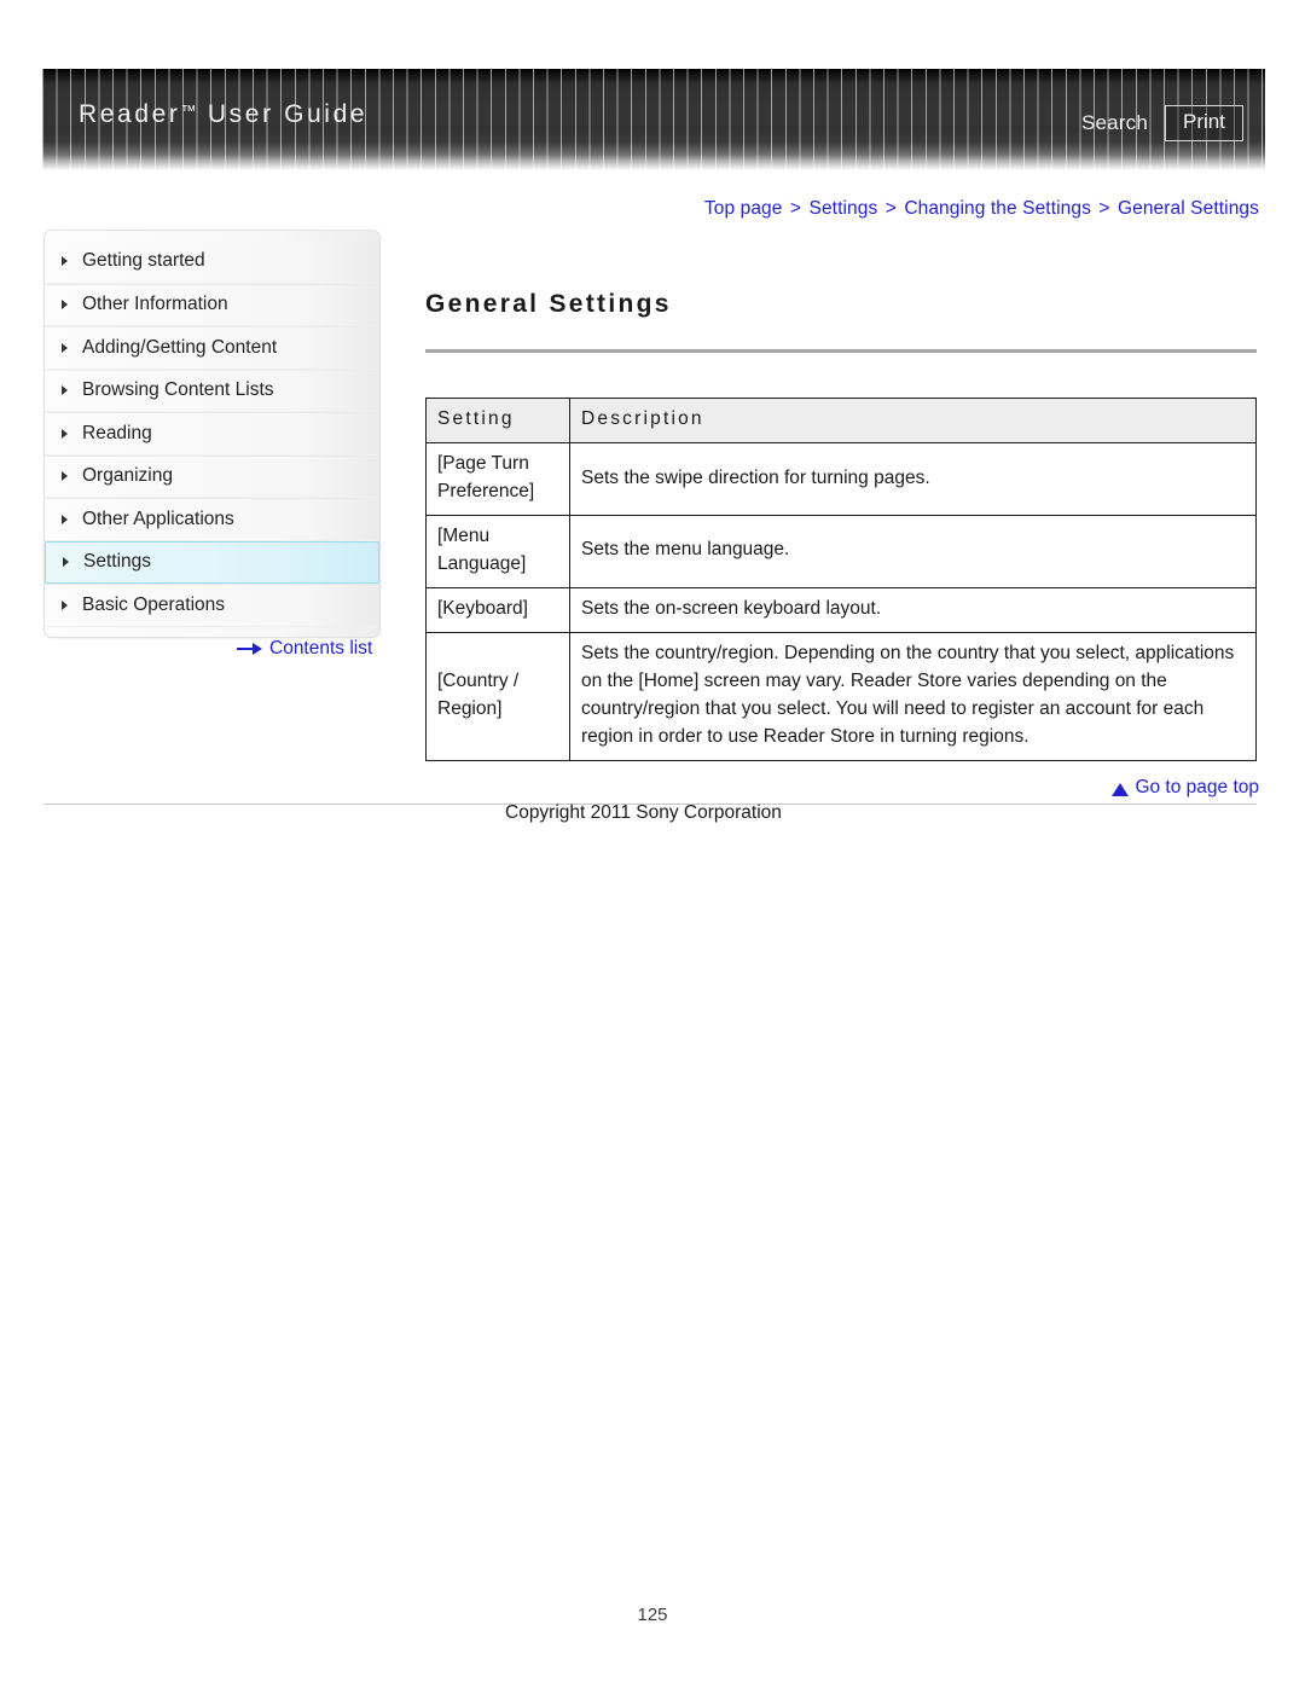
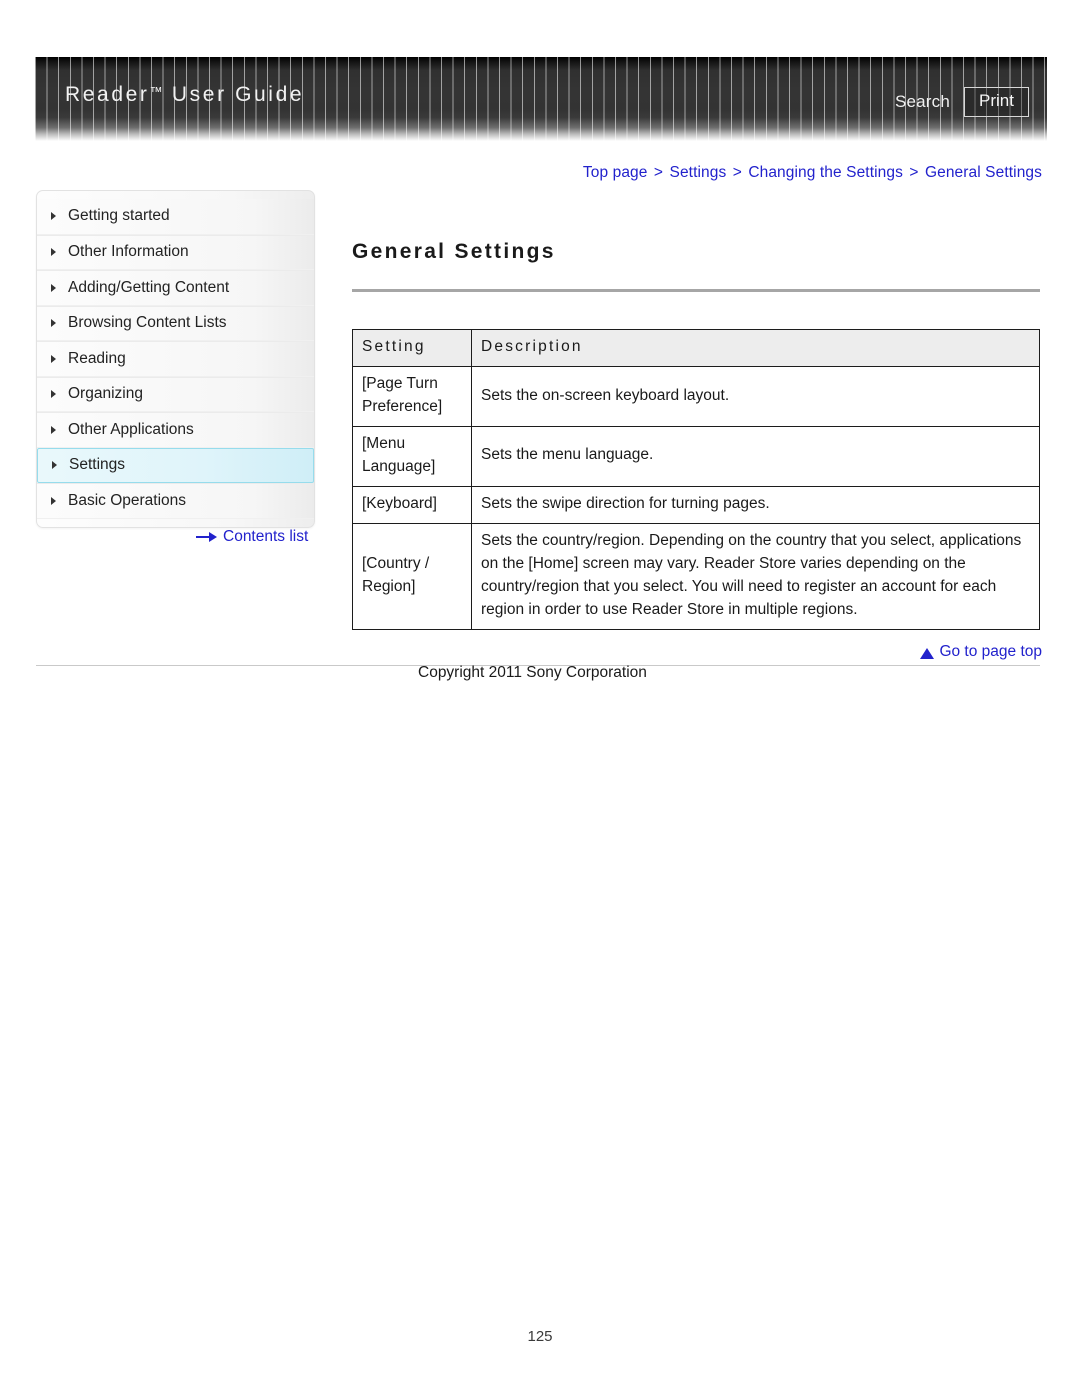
  Reader™ User Guide
  Search
  Print
  Top page > Settings > Changing the Settings > General Settings
  Getting started
  Other Information
  Adding/Getting Content
  Browsing Content Lists
  Reading
  Organizing
  Other Applications
  Settings
  Basic Operations
  Contents list
  General Settings
  Setting	Description
- [Page Turn Preference]	Sets the swipe direction for turning pages.
+ [Page Turn Preference]	Sets the on-screen keyboard layout.
  [Menu Language]	Sets the menu language.
- [Keyboard]	Sets the on-screen keyboard layout.
+ [Keyboard]	Sets the swipe direction for turning pages.
- [Country / Region]	Sets the country/region. Depending on the country that you select, applications on the [Home] screen may vary. Reader Store varies depending on the country/region that you select. You will need to register an account for each region in order to use Reader Store in turning regions.
+ [Country / Region]	Sets the country/region. Depending on the country that you select, applications on the [Home] screen may vary. Reader Store varies depending on the country/region that you select. You will need to register an account for each region in order to use Reader Store in multiple regions.
  Go to page top
  Copyright 2011 Sony Corporation
  125
